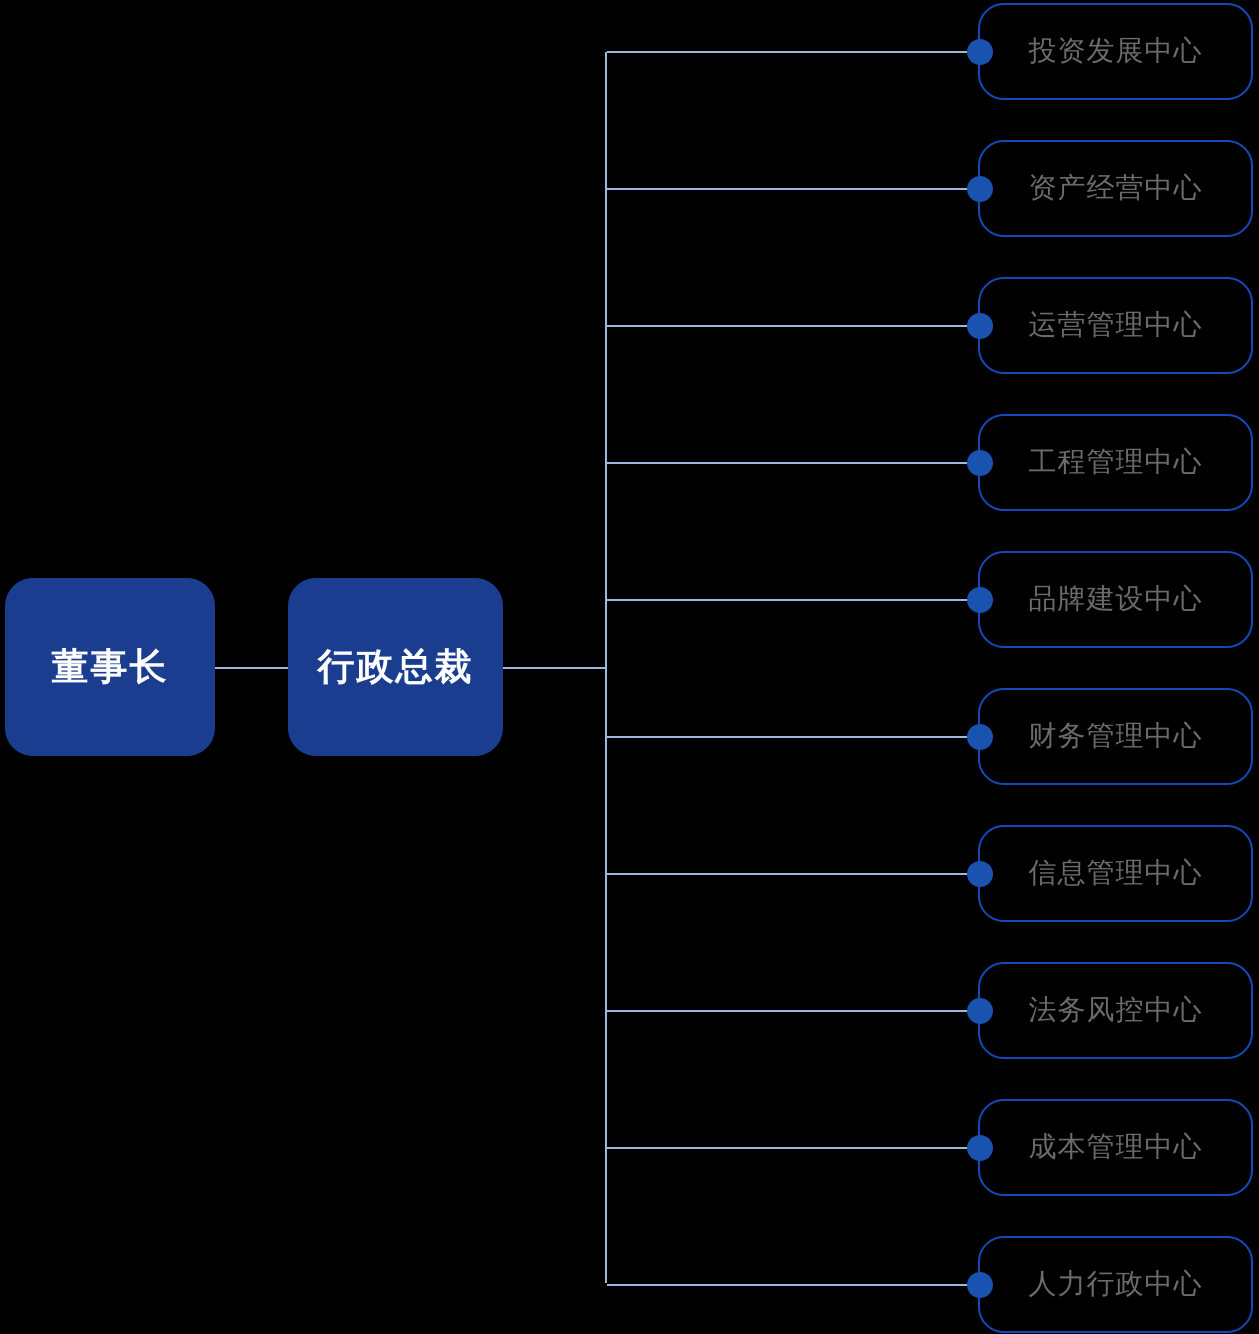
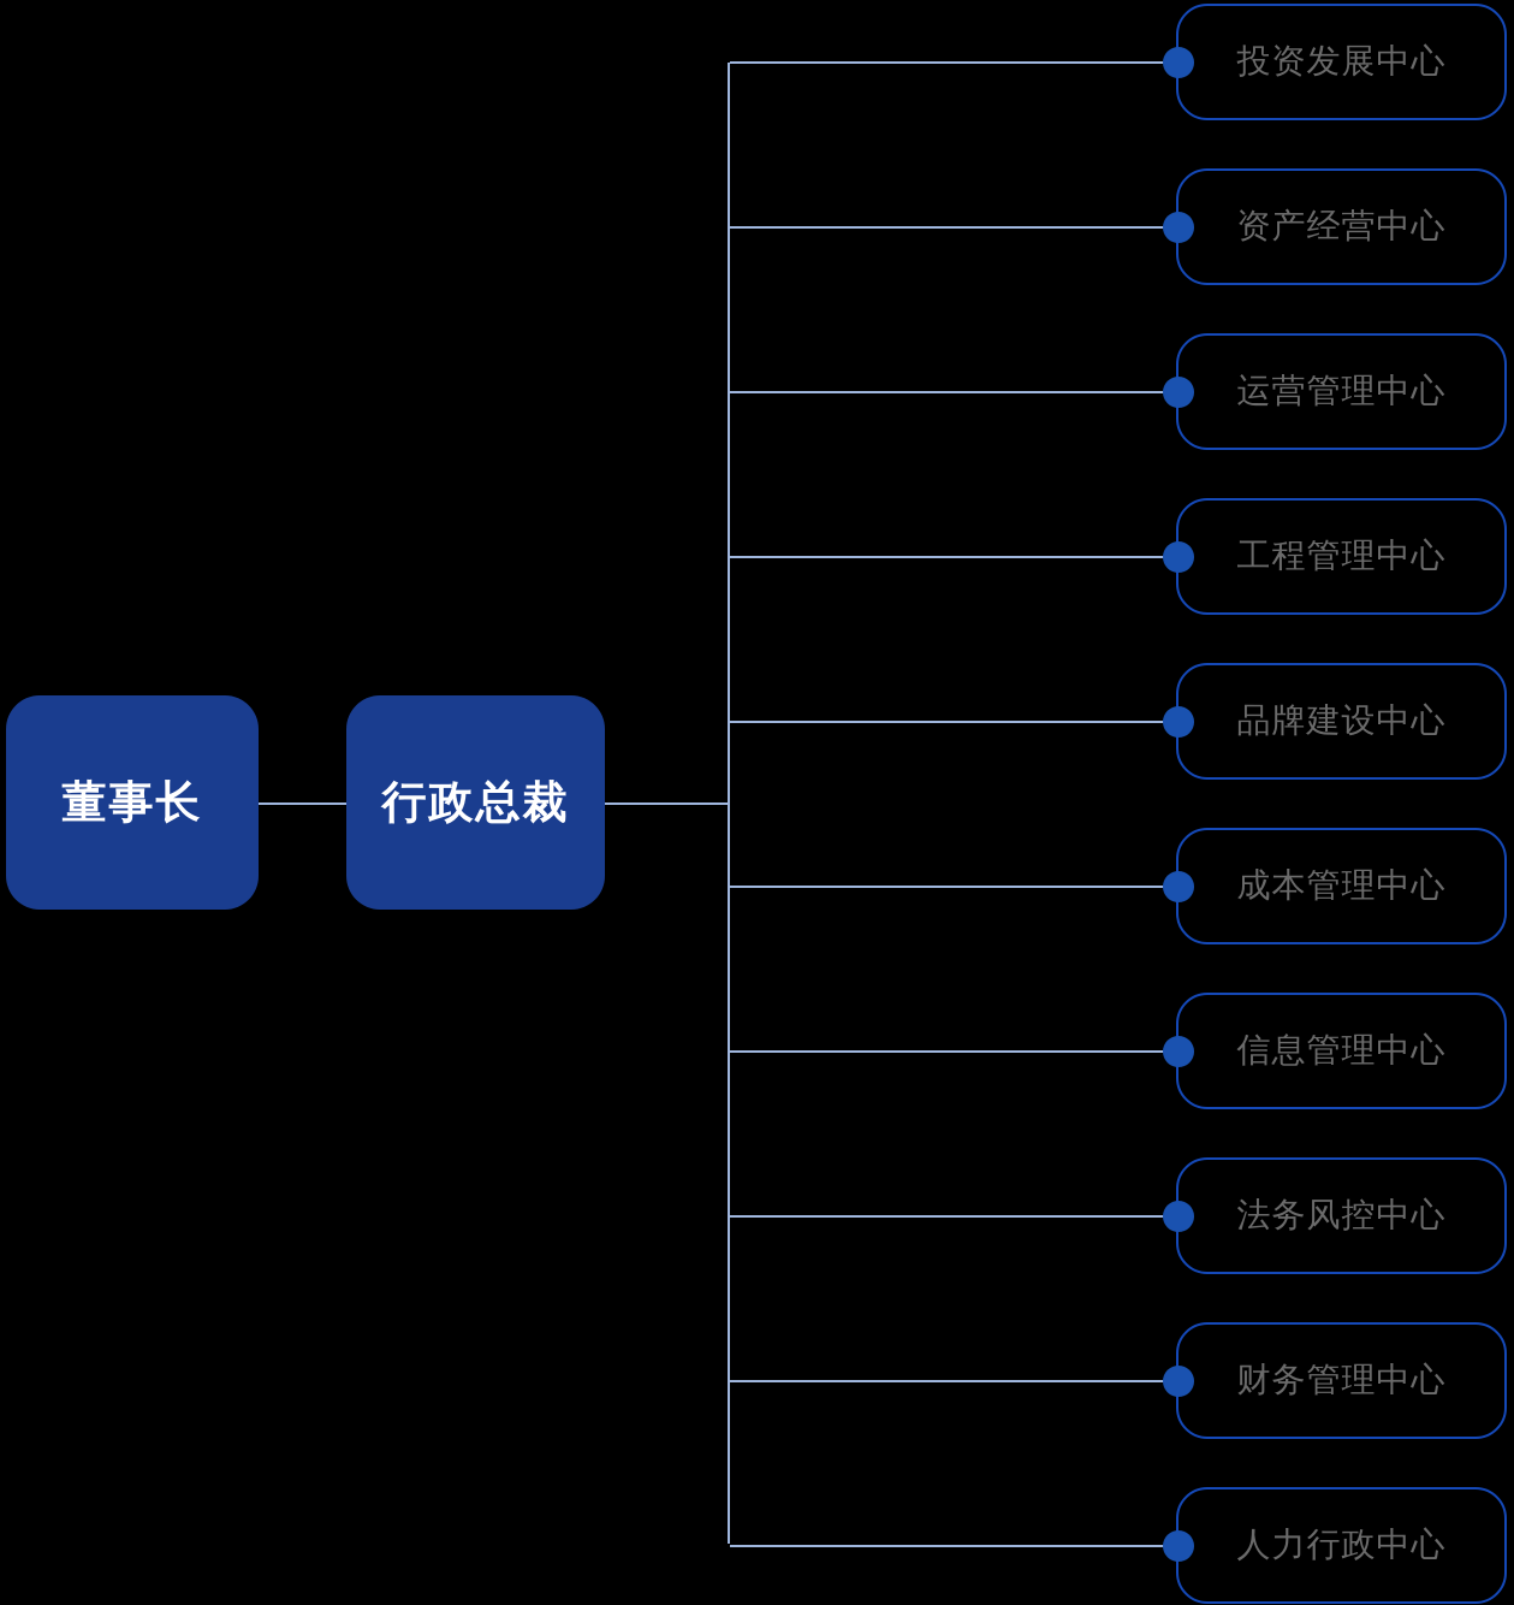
  董事长
  行政总裁
  投资发展中心
  资产经营中心
  运营管理中心
  工程管理中心
  品牌建设中心
- 财务管理中心
+ 成本管理中心
  信息管理中心
  法务风控中心
- 成本管理中心
+ 财务管理中心
  人力行政中心
